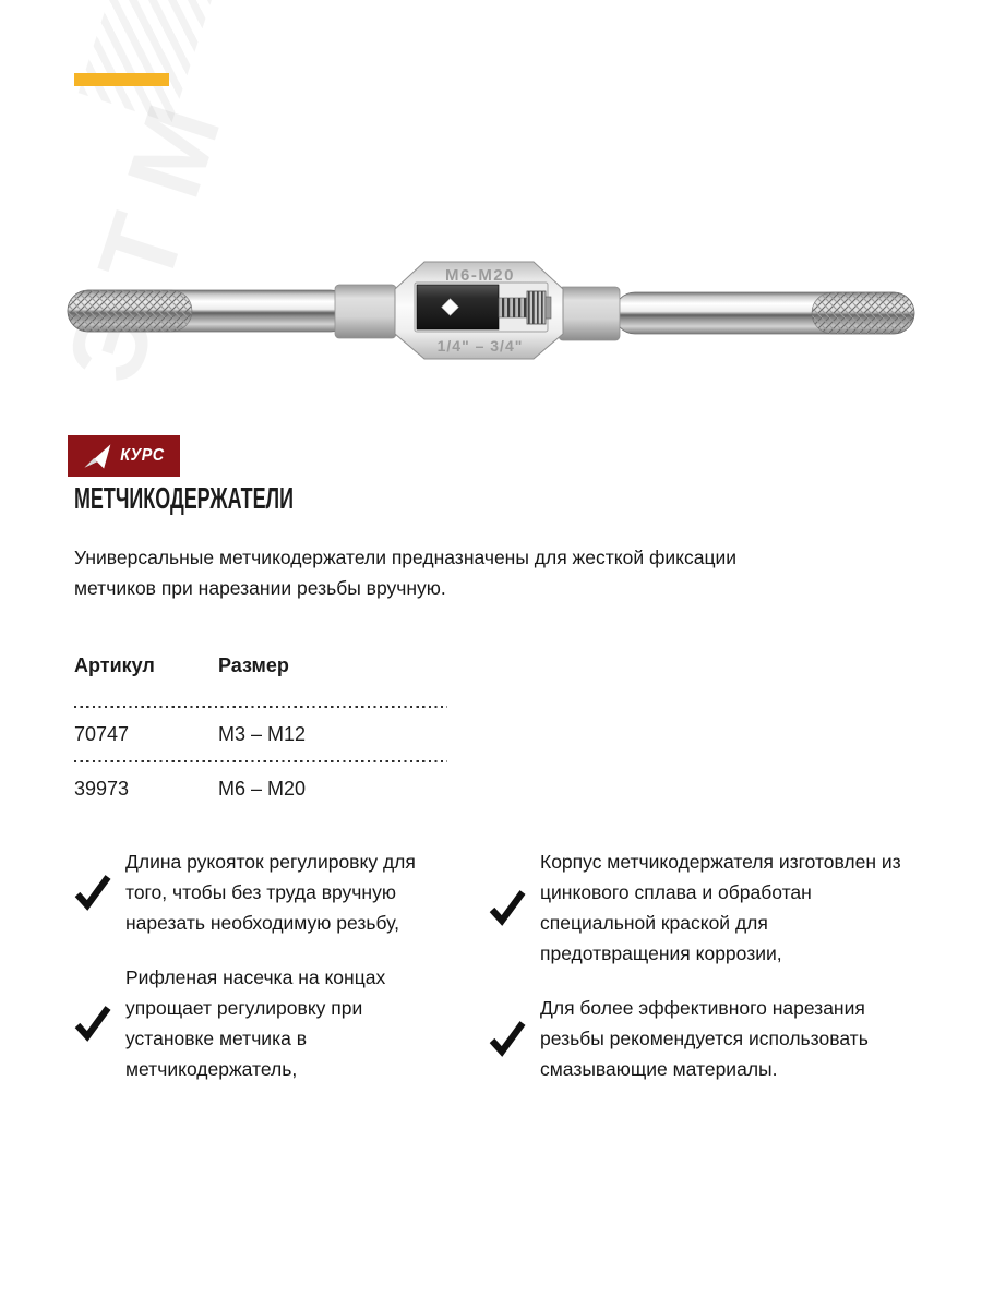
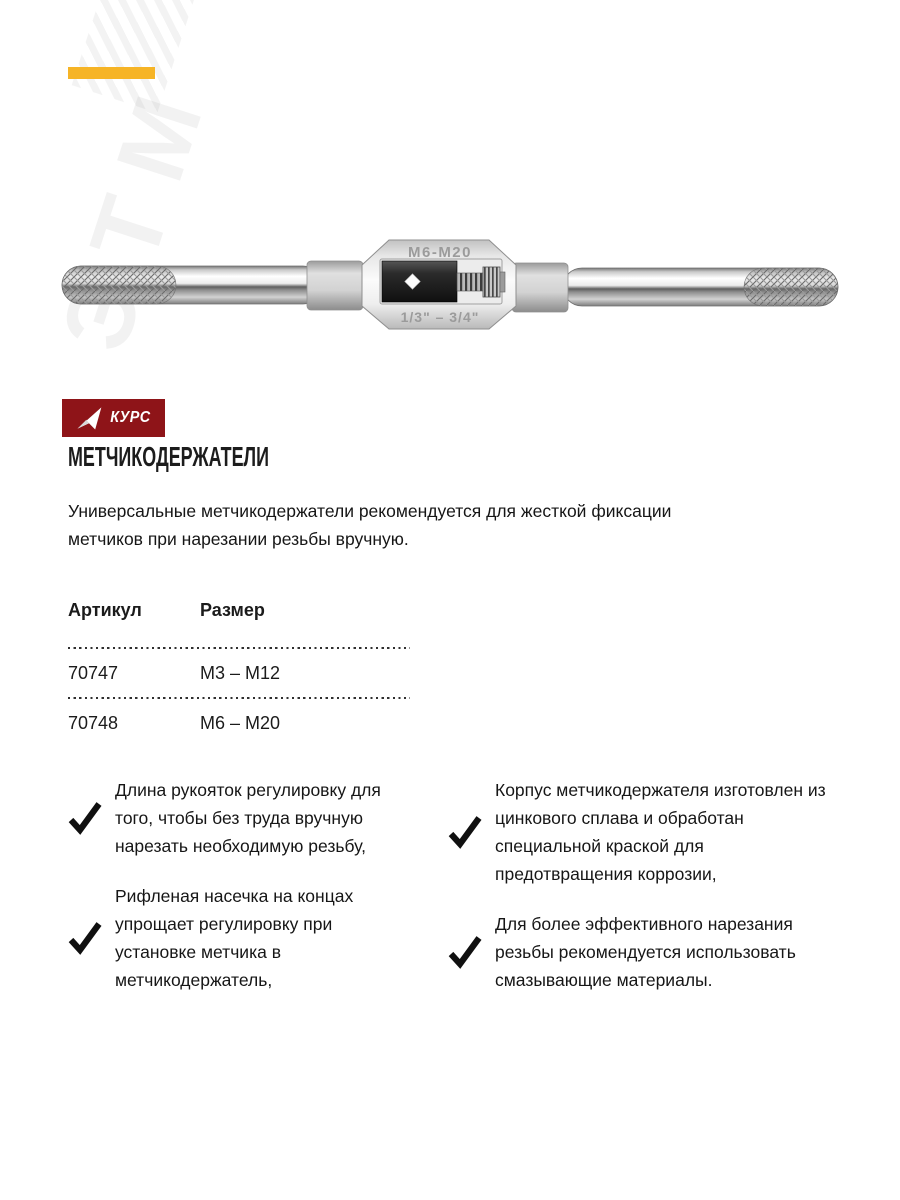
  М6-М20
- 1/4" – 3/4"
+ 1/3" – 3/4"
  КУРС
  МЕТЧИКОДЕРЖАТЕЛИ
- Универсальные метчикодержатели предназначены для жесткой фиксации метчиков при нарезании резьбы вручную.
+ Универсальные метчикодержатели рекомендуется для жесткой фиксации метчиков при нарезании резьбы вручную.
  Артикул
  Размер
  70747
  М3 – М12
- 39973
+ 70748
  М6 – М20
  Длина рукояток регулировку для того, чтобы без труда вручную нарезать необходимую резьбу,
  Рифленая насечка на концах упрощает регулировку при установке метчика в метчикодержатель,
  Корпус метчикодержателя изготовлен из цинкового сплава и обработан специальной краской для предотвращения коррозии,
  Для более эффективного нарезания резьбы рекомендуется использовать смазывающие материалы.
